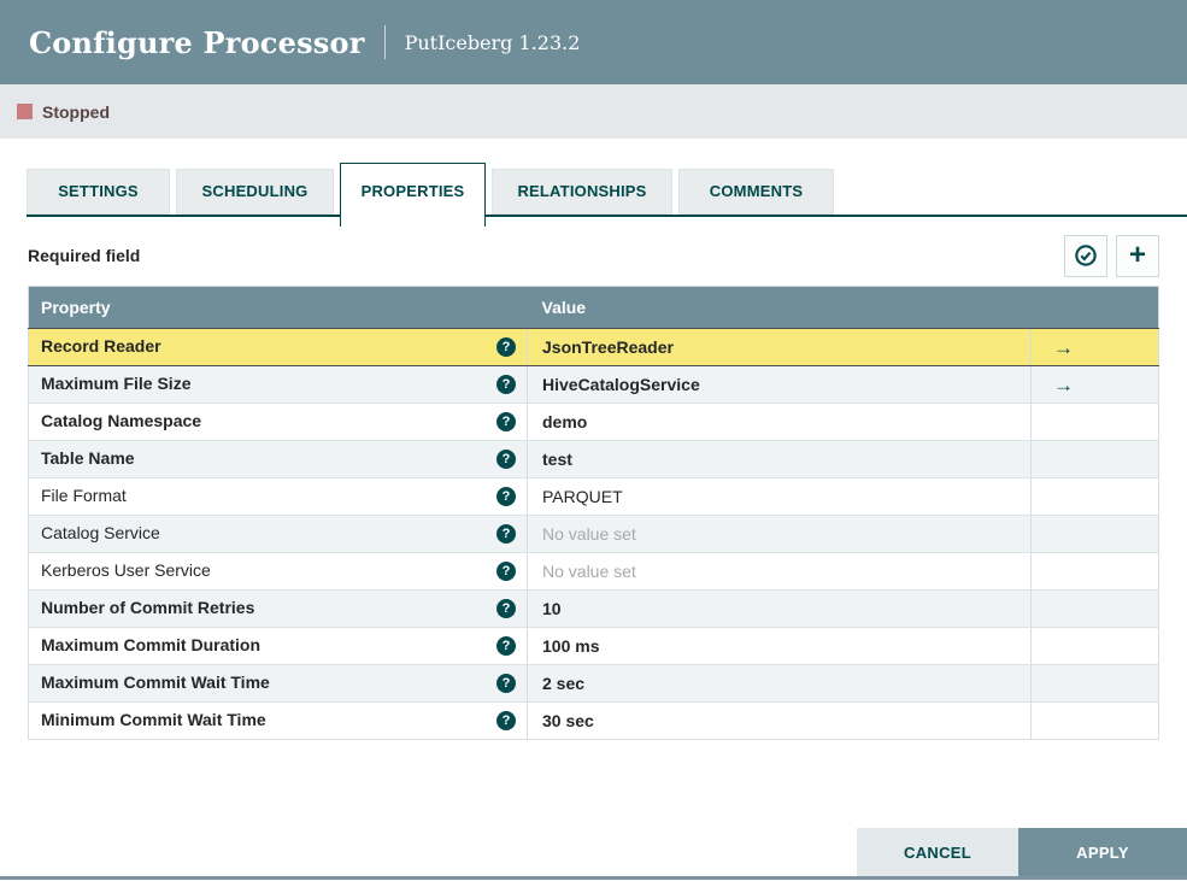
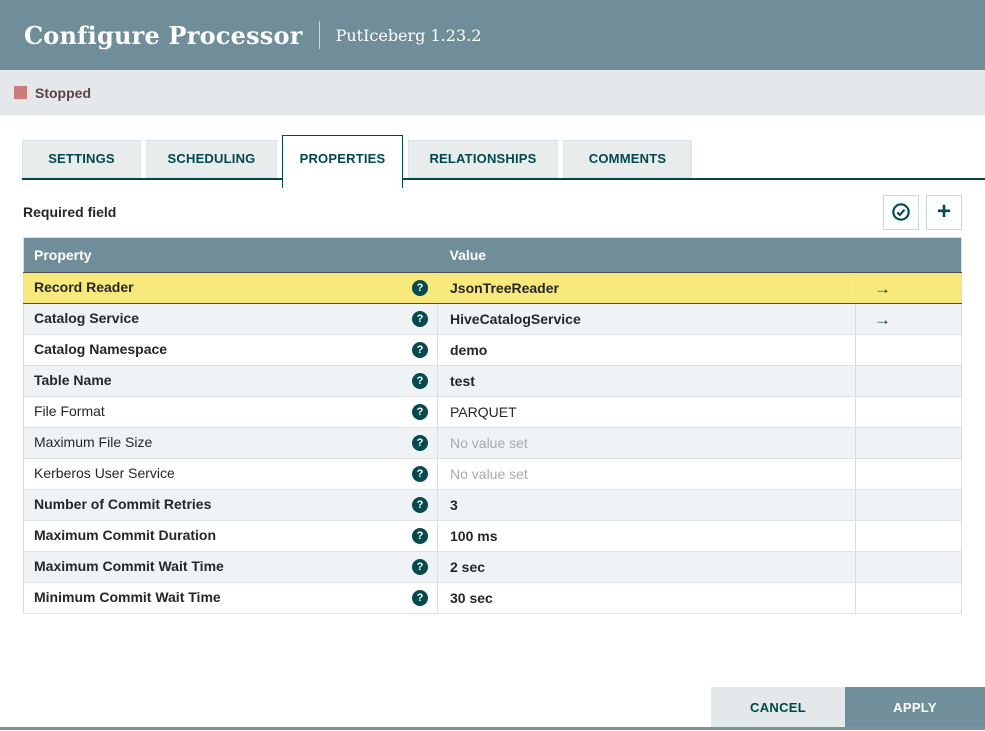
  Configure Processor
  PutIceberg 1.23.2
  Stopped
  SETTINGS
  SCHEDULING
  PROPERTIES
  RELATIONSHIPS
  COMMENTS
  Required field
  +
  Property	Value
  Record Reader ?	JsonTreeReader	→
- Maximum File Size ?	HiveCatalogService	→
+ Catalog Service ?	HiveCatalogService	→
  Catalog Namespace ?	demo
  Table Name ?	test
  File Format ?	PARQUET
- Catalog Service ?	No value set
+ Maximum File Size ?	No value set
  Kerberos User Service ?	No value set
- Number of Commit Retries ?	10
+ Number of Commit Retries ?	3
  Maximum Commit Duration ?	100 ms
  Maximum Commit Wait Time ?	2 sec
  Minimum Commit Wait Time ?	30 sec
  CANCEL
  APPLY
